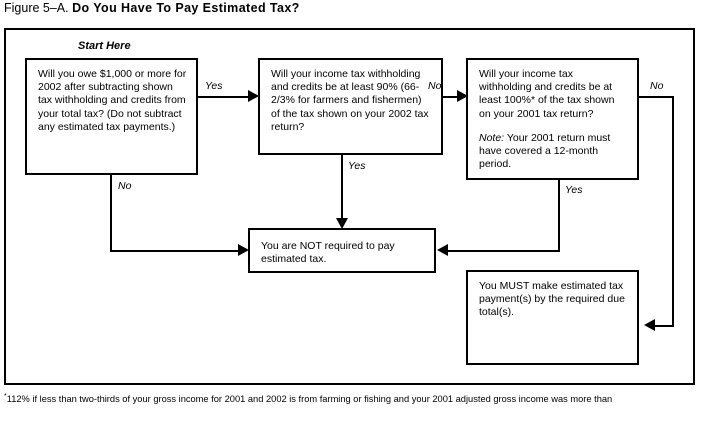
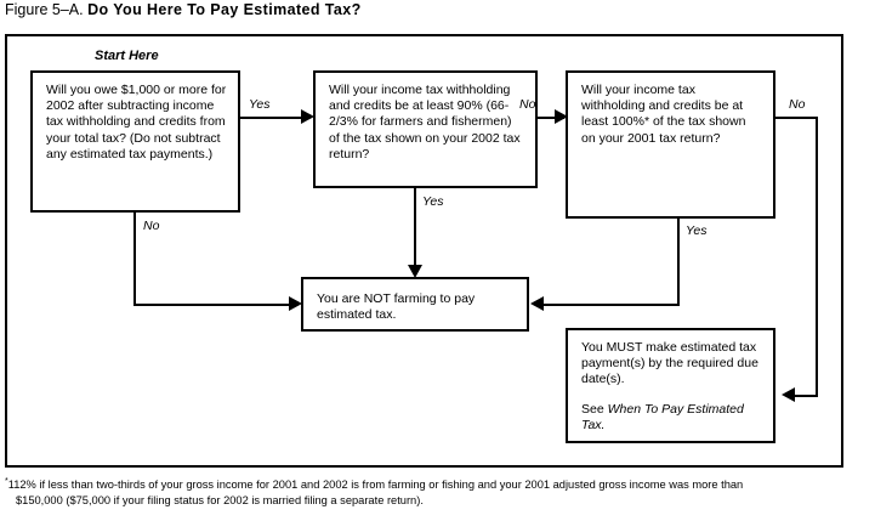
- Figure 5–A. Do You Have To Pay Estimated Tax?
+ Figure 5–A. Do You Here To Pay Estimated Tax?
  Start Here
- Will you owe $1,000 or more for 2002 after subtracting shown tax withholding and credits from your total tax? (Do not subtract any estimated tax payments.)
+ Will you owe $1,000 or more for 2002 after subtracting income tax withholding and credits from your total tax? (Do not subtract any estimated tax payments.)
  Yes
  No
  Will your income tax withholding and credits be at least 90% (66-2/3% for farmers and fishermen) of the tax shown on your 2002 tax return?
  Yes
  No
  Will your income tax withholding and credits be at least 100%* of the tax shown on your 2001 tax return?
- Note: Your 2001 return must have covered a 12-month period.
  Yes
  No
- You are NOT required to pay estimated tax.
+ You are NOT farming to pay estimated tax.
- You MUST make estimated tax payment(s) by the required due total(s).
+ You MUST make estimated tax payment(s) by the required due date(s).
+ See When To Pay Estimated Tax.
  112% if less than two-thirds of your gross income for 2001 and 2002 is from farming or fishing and your 2001 adjusted gross income was more than
+ $150,000 ($75,000 if your filing status for 2002 is married filing a separate return).
